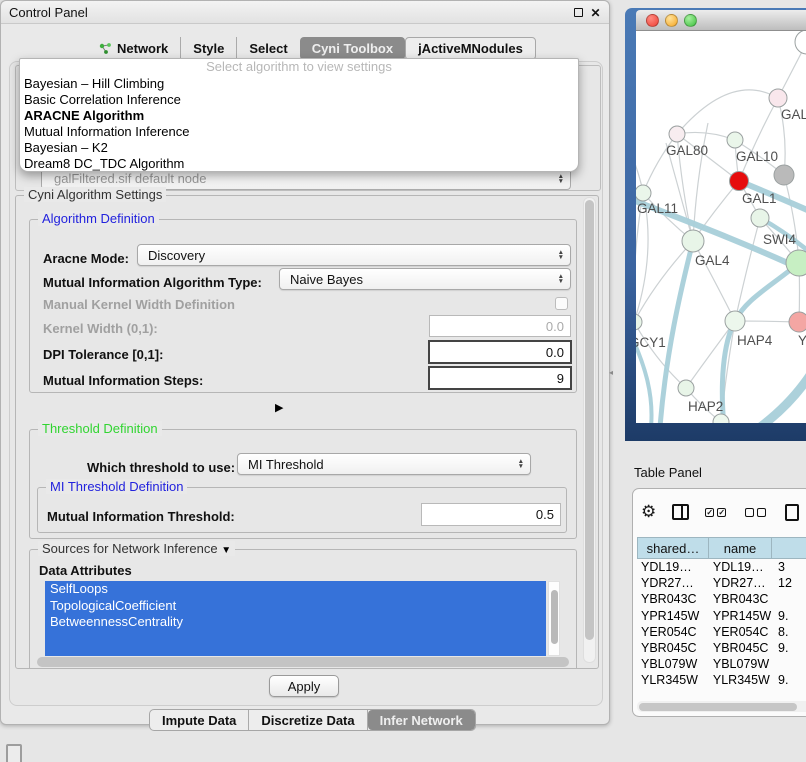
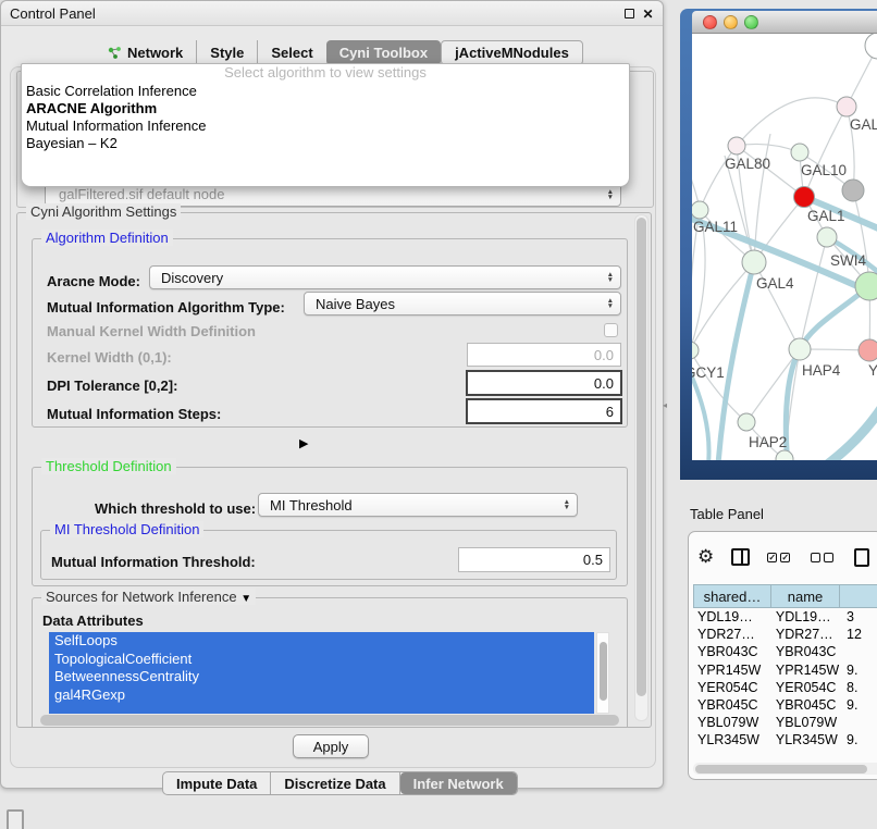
  Control Panel
  ✕
  Network
  Style
  Select
  Cyni Toolbox
  jActiveMNodules
  galFiltered.sif default node
  Select algorithm to view settings
- Bayesian – Hill Climbing
  Basic Correlation Inference
  ARACNE Algorithm
  Mutual Information Inference
  Bayesian – K2
- Dream8 DC_TDC Algorithm
  Cyni Algorithm Settings
  Algorithm Definition
  Aracne Mode:
  Discovery
  Mutual Information Algorithm Type:
  Naive Bayes
  Manual Kernel Width Definition
  Kernel Width (0,1):
  0.0
- DPI Tolerance [0,1]:
+ DPI Tolerance [0,2]:
  0.0
  Mutual Information Steps:
- 9
+ 6
  ▶
  Threshold Definition
  Which threshold to use:
  MI Threshold
  MI Threshold Definition
  Mutual Information Threshold:
  0.5
  Sources for Network Inference ▼
  Data Attributes
  SelfLoops
  TopologicalCoefficient
  BetweennessCentrality
+ gal4RGexp
  Apply
  Impute Data
  Discretize Data
  Infer Network
  ◂
  GAL
  GAL80
  GAL10
  GAL1
  GAL11
  SWI4
  GAL4
  CY1
  HAP4
  Y
  HAP2
  Table Panel
  ⚙
  ✓
  ✓
  shared…
  name
  YDL19…
  YDL19…
  3
  YDR27…
  YDR27…
  12
  YBR043C
  YBR043C
  YPR145W
  YPR145W
  9.
  YER054C
  YER054C
  8.
  YBR045C
  YBR045C
  9.
  YBL079W
  YBL079W
  YLR345W
  YLR345W
  9.
